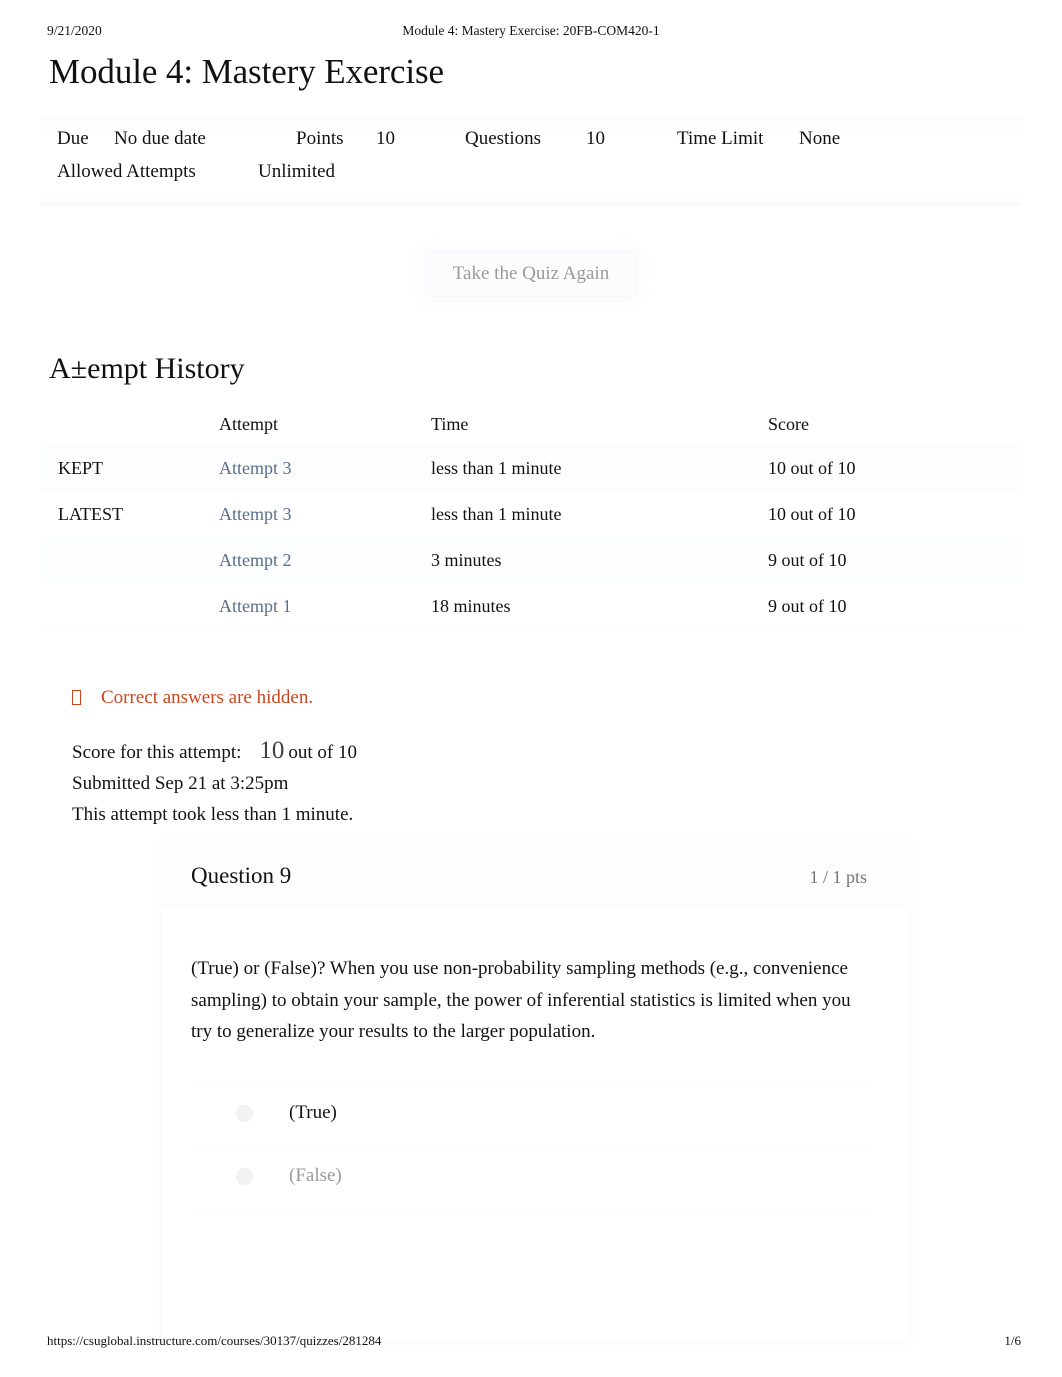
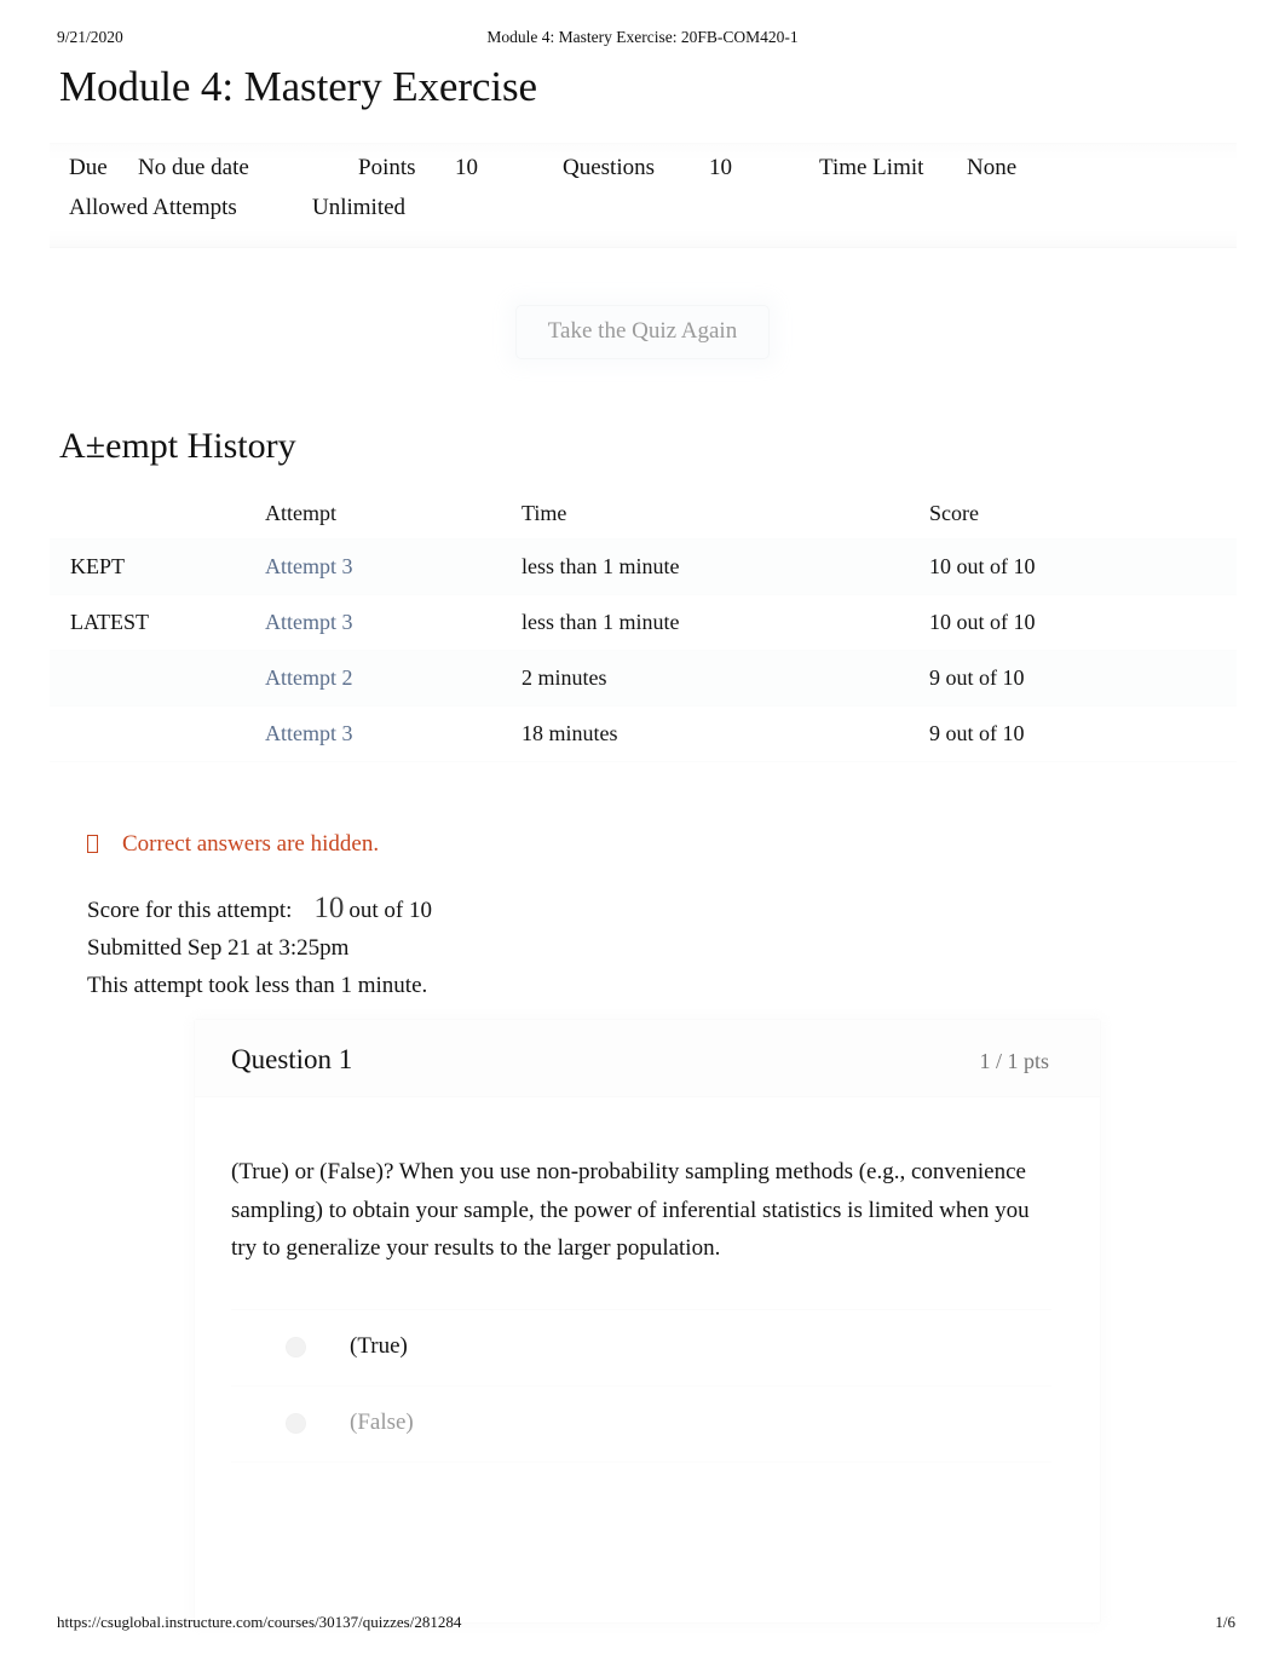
  9/21/2020
  Module 4: Mastery Exercise: 20FB-COM420-1
  Module 4: Mastery Exercise
  Due
  No due date
  Points
  10
  Questions
  10
  Time Limit
  None
  Allowed Attempts
  Unlimited
  Take the Quiz Again
  A±empt History
  	Attempt	Time	Score
  KEPT	Attempt 3	less than 1 minute	10 out of 10
  LATEST	Attempt 3	less than 1 minute	10 out of 10
- 	Attempt 2	3 minutes	9 out of 10
+ 	Attempt 2	2 minutes	9 out of 10
- 	Attempt 1	18 minutes	9 out of 10
+ 	Attempt 3	18 minutes	9 out of 10
  Correct answers are hidden.
  Score for this attempt: 10 out of 10
  Submitted Sep 21 at 3:25pm
  This attempt took less than 1 minute.
- Question 9
+ Question 1
  1 / 1 pts
  (True) or (False)? When you use non-probability sampling methods (e.g., convenience sampling) to obtain your sample, the power of inferential statistics is limited when you try to generalize your results to the larger population.
  (True)
  (False)
  https://csuglobal.instructure.com/courses/30137/quizzes/281284
  1/6
